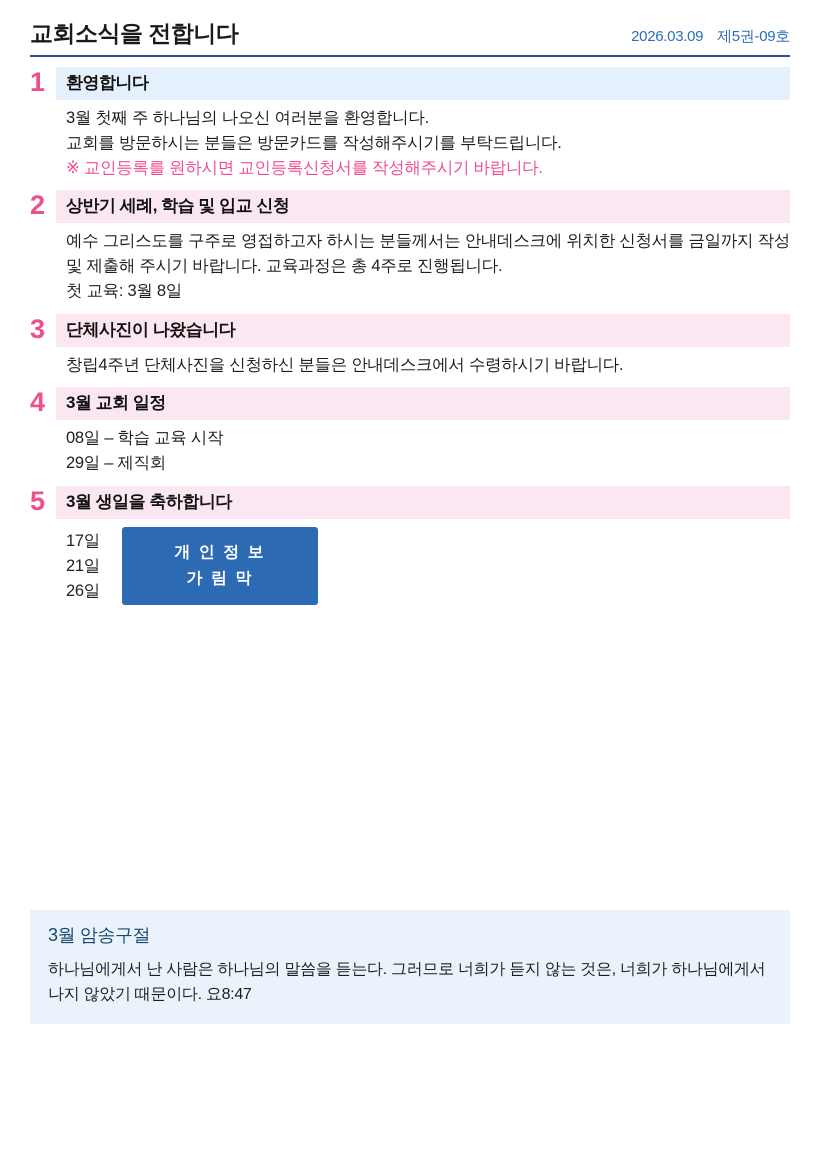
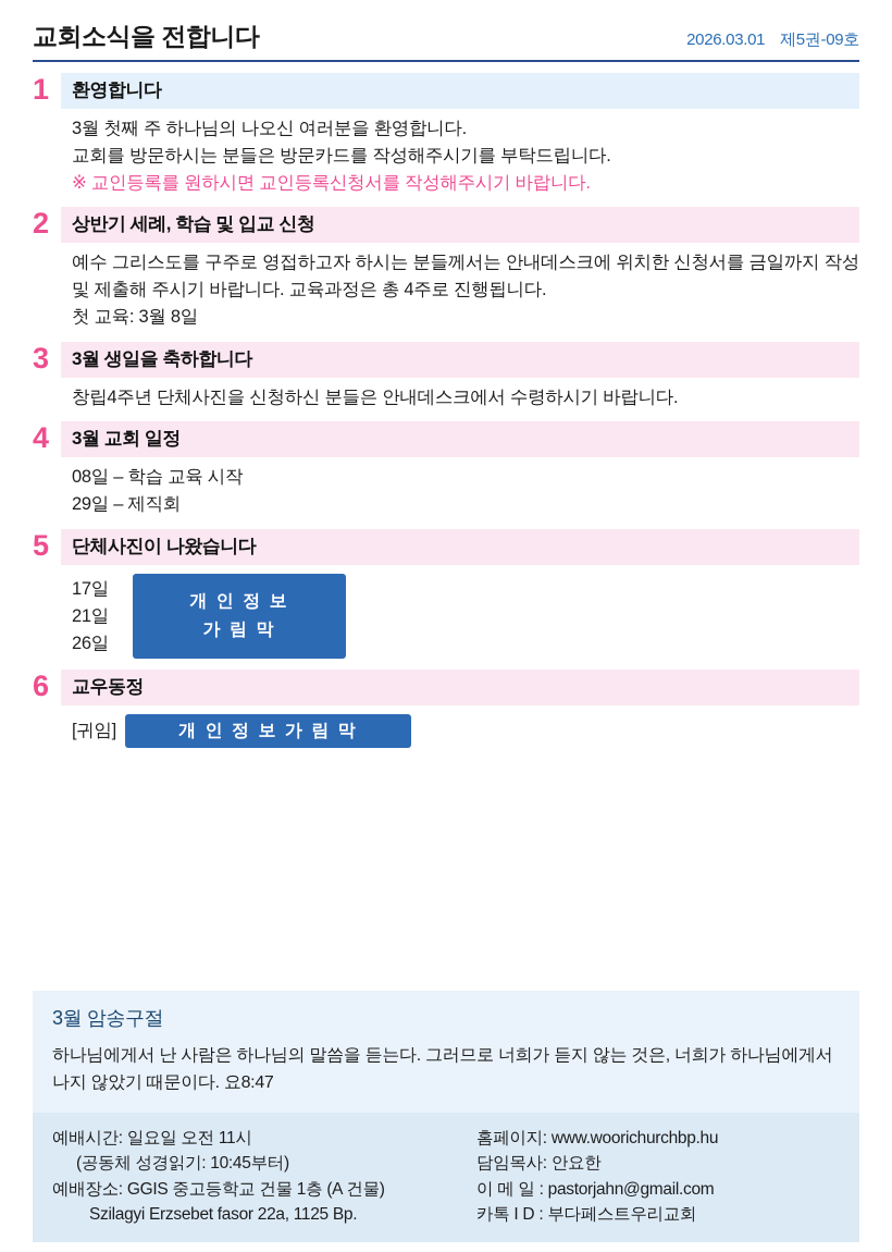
  교회소식을 전합니다
- 2026.03.09 제5권-09호
+ 2026.03.01 제5권-09호
  1
  환영합니다
  3월 첫째 주 하나님의 나오신 여러분을 환영합니다.
  교회를 방문하시는 분들은 방문카드를 작성해주시기를 부탁드립니다.
  ※ 교인등록를 원하시면 교인등록신청서를 작성해주시기 바랍니다.
  2
  상반기 세례, 학습 및 입교 신청
  예수 그리스도를 구주로 영접하고자 하시는 분들께서는 안내데스크에 위치한 신청서를 금일까지 작성 및 제출해 주시기 바랍니다. 교육과정은 총 4주로 진행됩니다.
  첫 교육: 3월 8일
  3
- 단체사진이 나왔습니다
+ 3월 생일을 축하합니다
  창립4주년 단체사진을 신청하신 분들은 안내데스크에서 수령하시기 바랍니다.
  4
  3월 교회 일정
  08일 – 학습 교육 시작
  29일 – 제직회
  5
- 3월 생일을 축하합니다
+ 단체사진이 나왔습니다
  17일
  21일
  26일
  개 인 정 보
  가 림 막
+ 6
+ 교우동정
+ [귀임]
+ 개 인 정 보 가 림 막
  3월 암송구절
  하나님에게서 난 사람은 하나님의 말씀을 듣는다. 그러므로 너희가 듣지 않는 것은, 너희가 하나님에게서 나지 않았기 때문이다. 요8:47
+ 예배시간: 일요일 오전 11시
+ (공동체 성경읽기: 10:45부터)
+ 예배장소: GGIS 중고등학교 건물 1층 (A 건물)
+ Szilagyi Erzsebet fasor 22a, 1125 Bp.
+ 홈페이지: www.woorichurchbp.hu
+ 담임목사: 안요한
+ 이 메 일 : pastorjahn@gmail.com
+ 카톡 I D : 부다페스트우리교회
